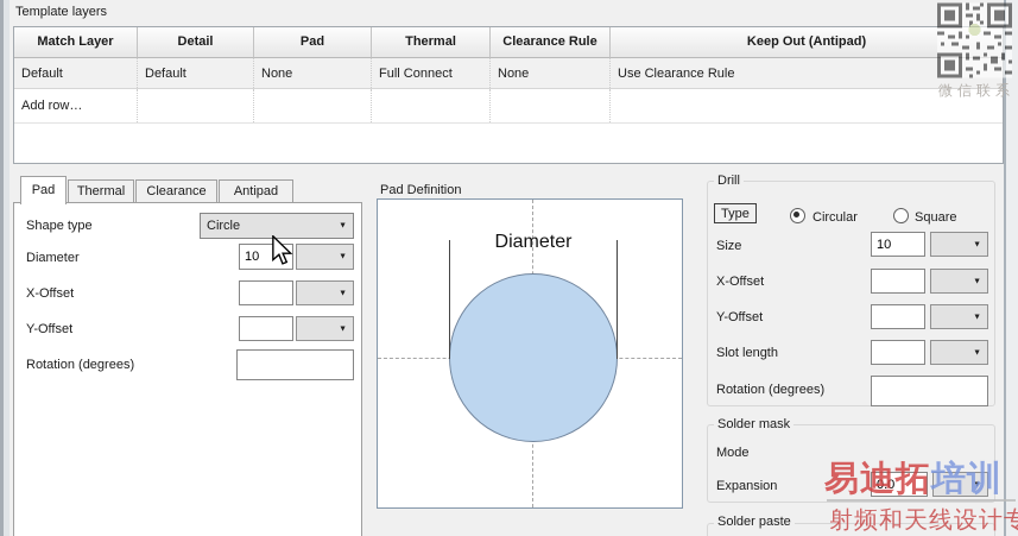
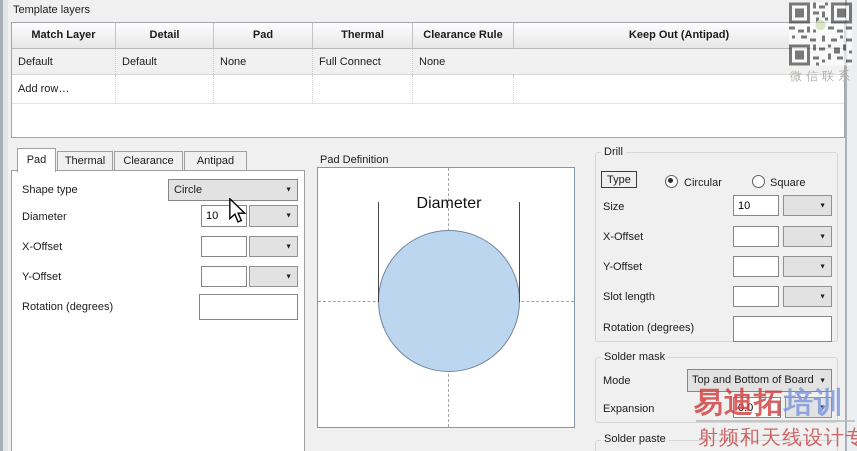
  Template layers
  Match Layer
  Detail
  Pad
  Thermal
  Clearance Rule
  Keep Out (Antipad)
  Default
  Default
  None
  Full Connect
  None
- Use Clearance Rule
  Add row…
  微信联系
  Pad
  Thermal
  Clearance
  Antipad
  Shape type
  Circle
  Diameter
  10
  X-Offset
  Y-Offset
  Rotation (degrees)
  Pad Definition
  Diameter
  Drill
  Type
  Circular
  Square
  Size
  10
  X-Offset
  Y-Offset
  Slot length
  Rotation (degrees)
  Solder mask
  Mode
+ Top and Bottom of Board
  Expansion
  0.0
  Solder paste
  易迪拓培训
  射频和天线设计专
